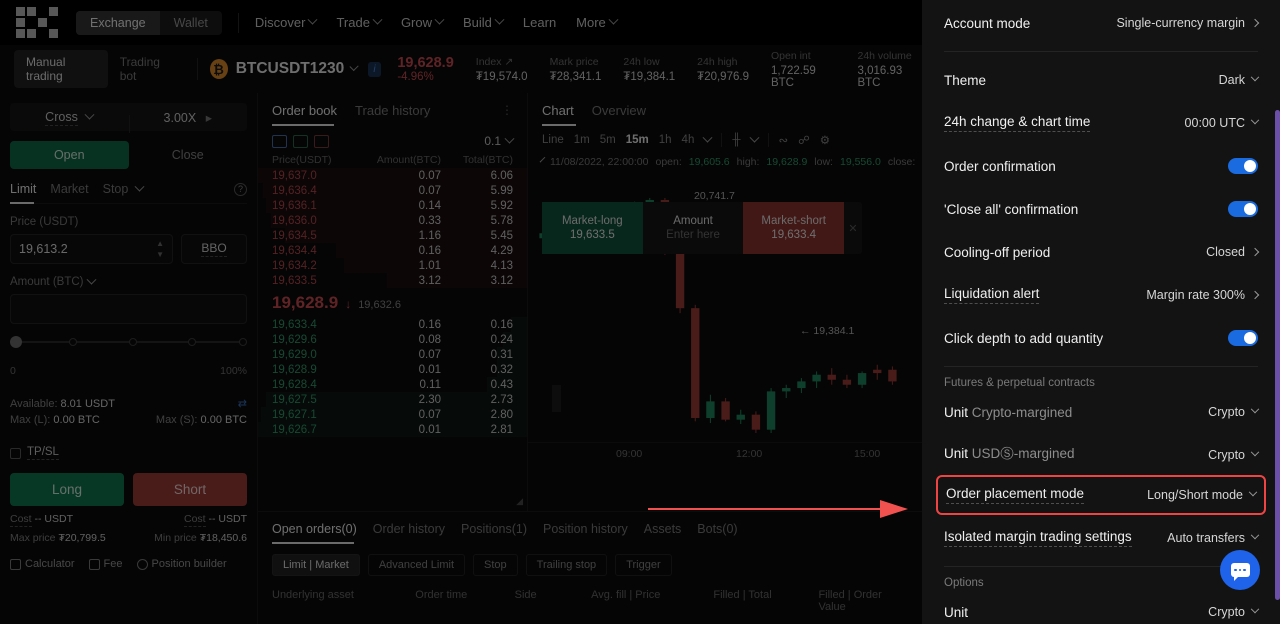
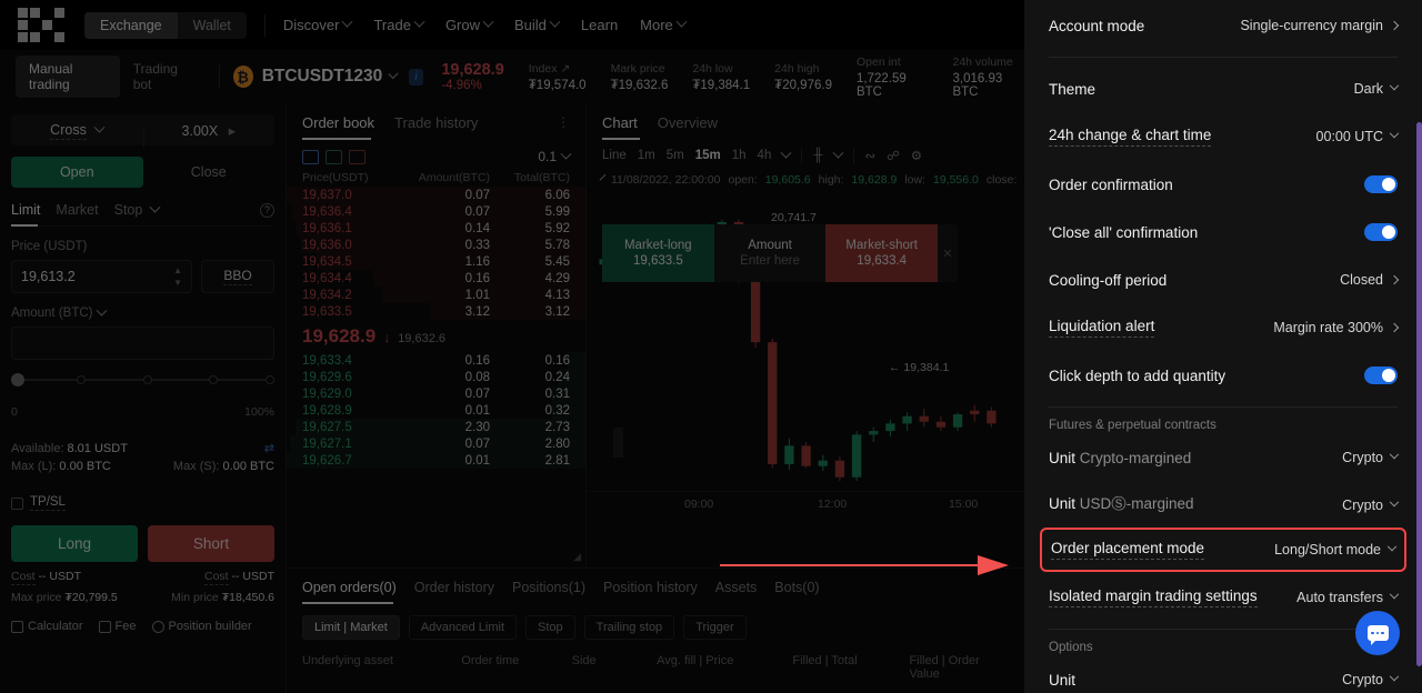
  Exchange
  Wallet
  Discover
  Trade
  Grow
  Build
  Learn
  More
  Manual trading
  Trading bot
  ₿
  BTCUSDT1230
  i
  19,628.9
  -4.96%
  Index
  ↗
  ₮19,574.0
  Mark price
- ₮28,341.1
+ ₮19,632.6
  24h low
  ₮19,384.1
  24h high
  ₮20,976.9
  Open int
  1,722.59 BTC
  24h volume
  3,016.93 BTC
  Cross
  3.00X ▸
  Open
  Close
  Limit
  Market
  Stop
  ?
  Price (USDT)
  19,613.2
  ▲
  ▼
  BBO
  Amount (BTC)
  0
  100%
  Available:
  8.01 USDT
  ⇄
  Max (L): 0.00 BTC
  Max (S): 0.00 BTC
  TP/SL
  Long
  Short
  Cost -- USDT
  Cost -- USDT
  Max price ₮20,799.5
  Min price ₮18,450.6
  Calculator
  Fee
  Position builder
  Order book
  Trade history
  0.1
  Price(USDT)
  Amount(BTC)
  Total(BTC)
  19,637.0
  0.07
  6.06
  19,636.4
  0.07
  5.99
  19,636.1
  0.14
  5.92
  19,636.0
  0.33
  5.78
  19,634.5
  1.16
  5.45
  19,634.4
  0.16
  4.29
  19,634.2
  1.01
  4.13
  19,633.5
  3.12
  3.12
  19,628.9
  ↓
  19,632.6
  19,633.4
  0.16
  0.16
  19,629.6
  0.08
  0.24
  19,629.0
  0.07
  0.31
  19,628.9
  0.01
  0.32
- 19,628.4
- 0.11
- 0.43
  19,627.5
  2.30
  2.73
  19,627.1
  0.07
  2.80
  19,626.7
  0.01
  2.81
  ◢
  Chart
  Overview
  Line
  1m
  5m
  15m
  1h
  4h
  ╫
  ∾
  ☍
  ⚙
  11/08/2022, 22:00:00
  open:
  19,605.6
  high:
  19,628.9
  low:
  19,556.0
  close:
  20,741.7
  ← 19,384.1
  Market-long
  19,633.5
  Amount
  Enter here
  Market-short
  19,633.4
  ✕
  09:00
  12:00
  15:00
  Open orders(0)
  Order history
  Positions(1)
  Position history
  Assets
  Bots(0)
  Limit | Market
  Advanced Limit
  Stop
  Trailing stop
  Trigger
  Underlying asset
  Order time
  Side
  Avg. fill | Price
  Filled | Total
  Filled | Order Value
  Account mode
  Single-currency margin
  Theme
  Dark
  24h change & chart time
  00:00 UTC
  Order confirmation
  'Close all' confirmation
  Cooling-off period
  Closed
  Liquidation alert
  Margin rate 300%
  Click depth to add quantity
  Futures & perpetual contracts
  Unit Crypto-margined
  Crypto
  Unit USDⓈ-margined
  Crypto
  Order placement mode
  Long/Short mode
  Isolated margin trading settings
  Auto transfers
  Options
  Unit
  Crypto
